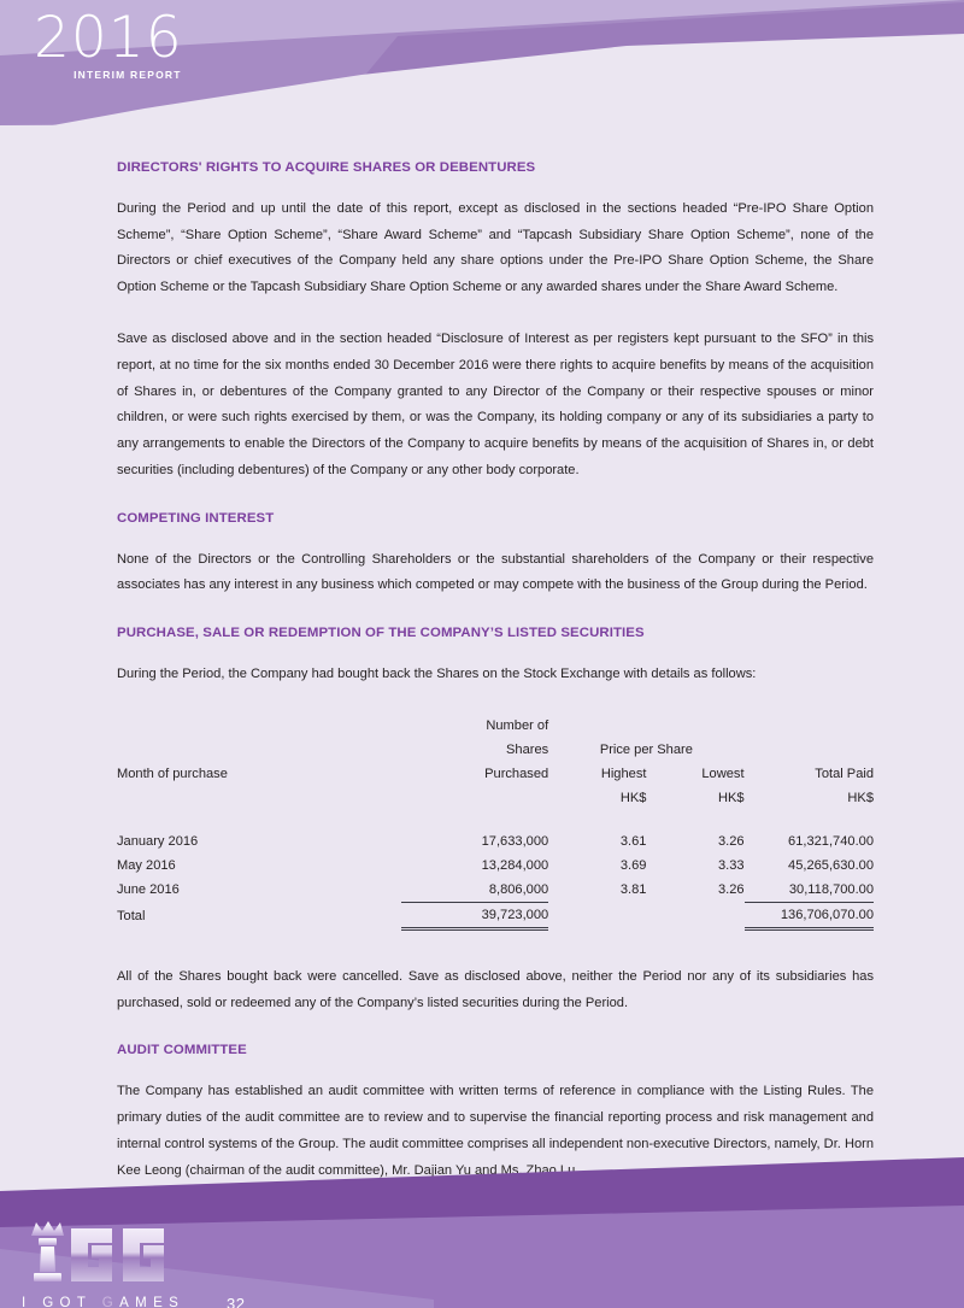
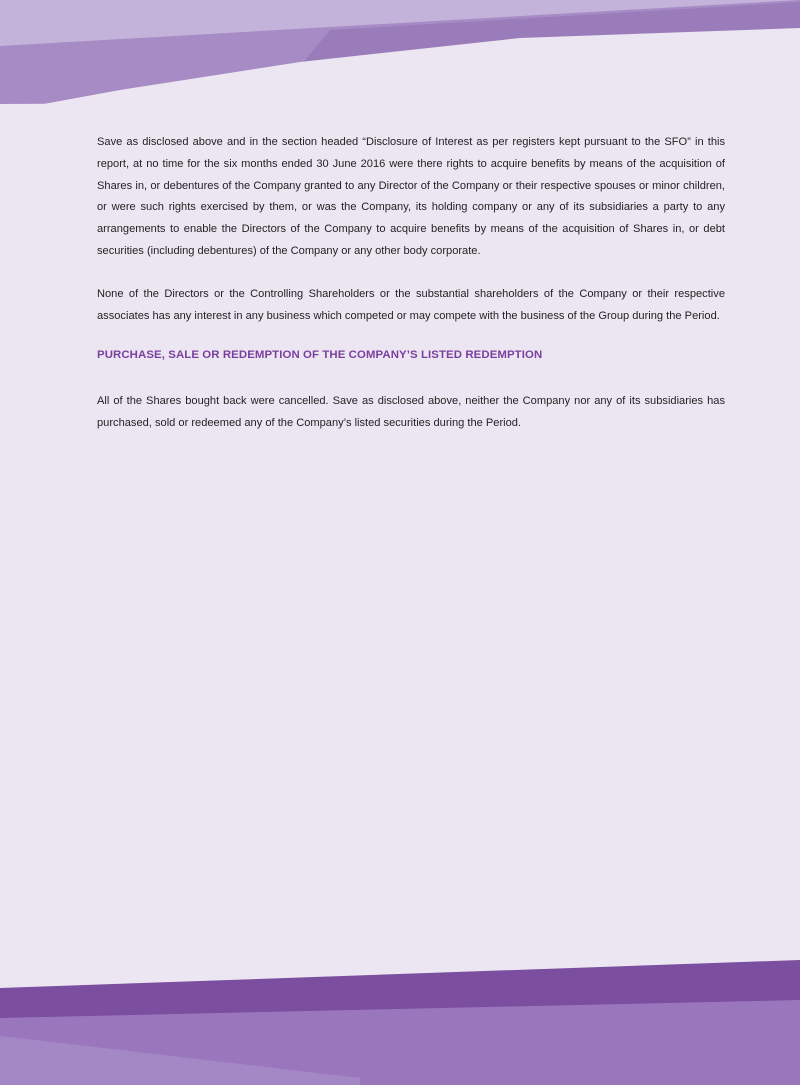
- 2016
- INTERIM REPORT
- DIRECTORS' RIGHTS TO ACQUIRE SHARES OR DEBENTURES
- During the Period and up until the date of this report, except as disclosed in the sections headed “Pre-IPO Share Option Scheme”, “Share Option Scheme”, “Share Award Scheme” and “Tapcash Subsidiary Share Option Scheme”, none of the Directors or chief executives of the Company held any share options under the Pre-IPO Share Option Scheme, the Share Option Scheme or the Tapcash Subsidiary Share Option Scheme or any awarded shares under the Share Award Scheme.
- Save as disclosed above and in the section headed “Disclosure of Interest as per registers kept pursuant to the SFO” in this report, at no time for the six months ended 30 December 2016 were there rights to acquire benefits by means of the acquisition of Shares in, or debentures of the Company granted to any Director of the Company or their respective spouses or minor children, or were such rights exercised by them, or was the Company, its holding company or any of its subsidiaries a party to any arrangements to enable the Directors of the Company to acquire benefits by means of the acquisition of Shares in, or debt securities (including debentures) of the Company or any other body corporate.
+ Save as disclosed above and in the section headed “Disclosure of Interest as per registers kept pursuant to the SFO” in this report, at no time for the six months ended 30 June 2016 were there rights to acquire benefits by means of the acquisition of Shares in, or debentures of the Company granted to any Director of the Company or their respective spouses or minor children, or were such rights exercised by them, or was the Company, its holding company or any of its subsidiaries a party to any arrangements to enable the Directors of the Company to acquire benefits by means of the acquisition of Shares in, or debt securities (including debentures) of the Company or any other body corporate.
- COMPETING INTEREST
  None of the Directors or the Controlling Shareholders or the substantial shareholders of the Company or their respective associates has any interest in any business which competed or may compete with the business of the Group during the Period.
- PURCHASE, SALE OR REDEMPTION OF THE COMPANY’S LISTED SECURITIES
+ PURCHASE, SALE OR REDEMPTION OF THE COMPANY’S LISTED REDEMPTION
- During the Period, the Company had bought back the Shares on the Stock Exchange with details as follows:
- 	Number of
- 	Shares	Price per Share
- Month of purchase	Purchased	Highest	Lowest	Total Paid
- 		HK$	HK$	HK$
- January 2016	17,633,000	3.61	3.26	61,321,740.00
- May 2016	13,284,000	3.69	3.33	45,265,630.00
- June 2016	8,806,000	3.81	3.26	30,118,700.00
- Total	39,723,000			136,706,070.00
- All of the Shares bought back were cancelled. Save as disclosed above, neither the Period nor any of its subsidiaries has purchased, sold or redeemed any of the Company’s listed securities during the Period.
+ All of the Shares bought back were cancelled. Save as disclosed above, neither the Company nor any of its subsidiaries has purchased, sold or redeemed any of the Company’s listed securities during the Period.
- AUDIT COMMITTEE
- The Company has established an audit committee with written terms of reference in compliance with the Listing Rules. The primary duties of the audit committee are to review and to supervise the financial reporting process and risk management and internal control systems of the Group. The audit committee comprises all independent non-executive Directors, namely, Dr. Horn Kee Leong (chairman of the audit committee), Mr. Dajian Yu and Ms. Zhao Lu.
- I GOT GAMES
- 32
